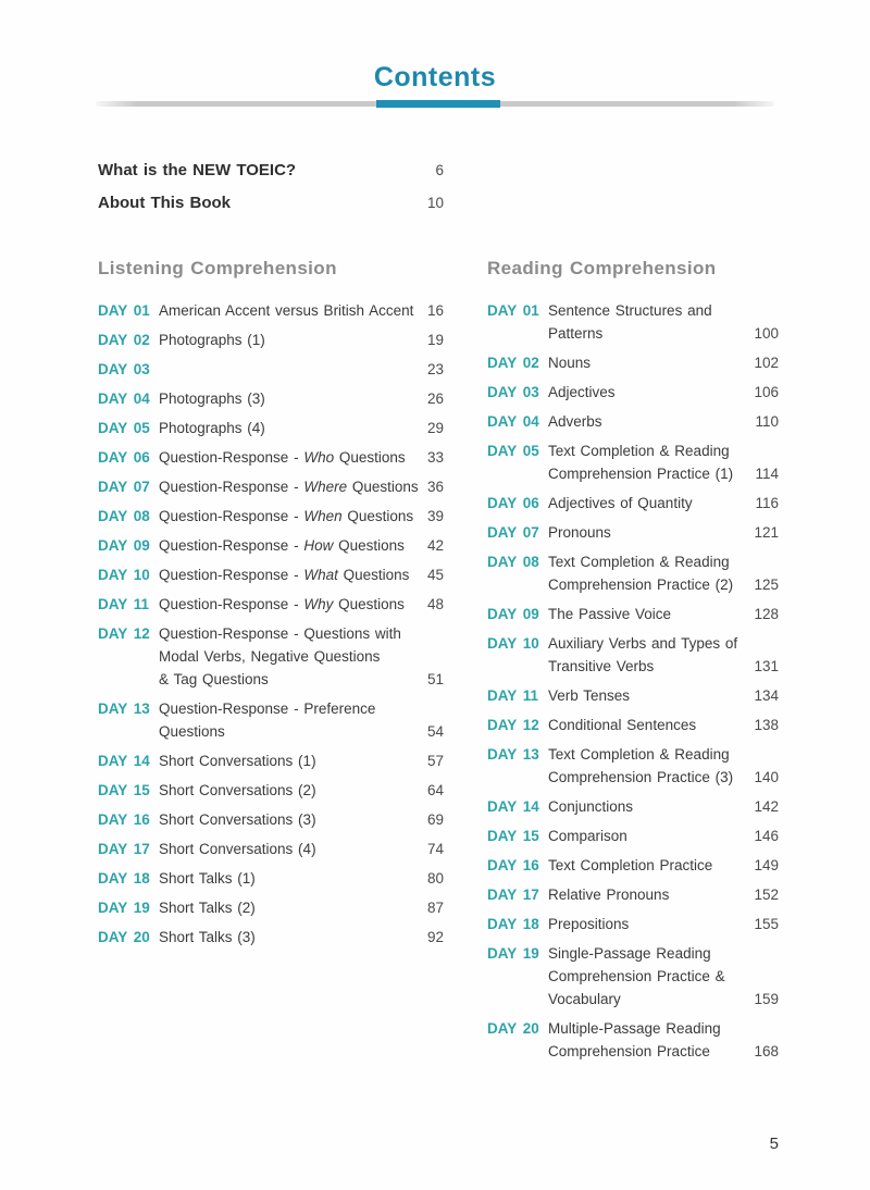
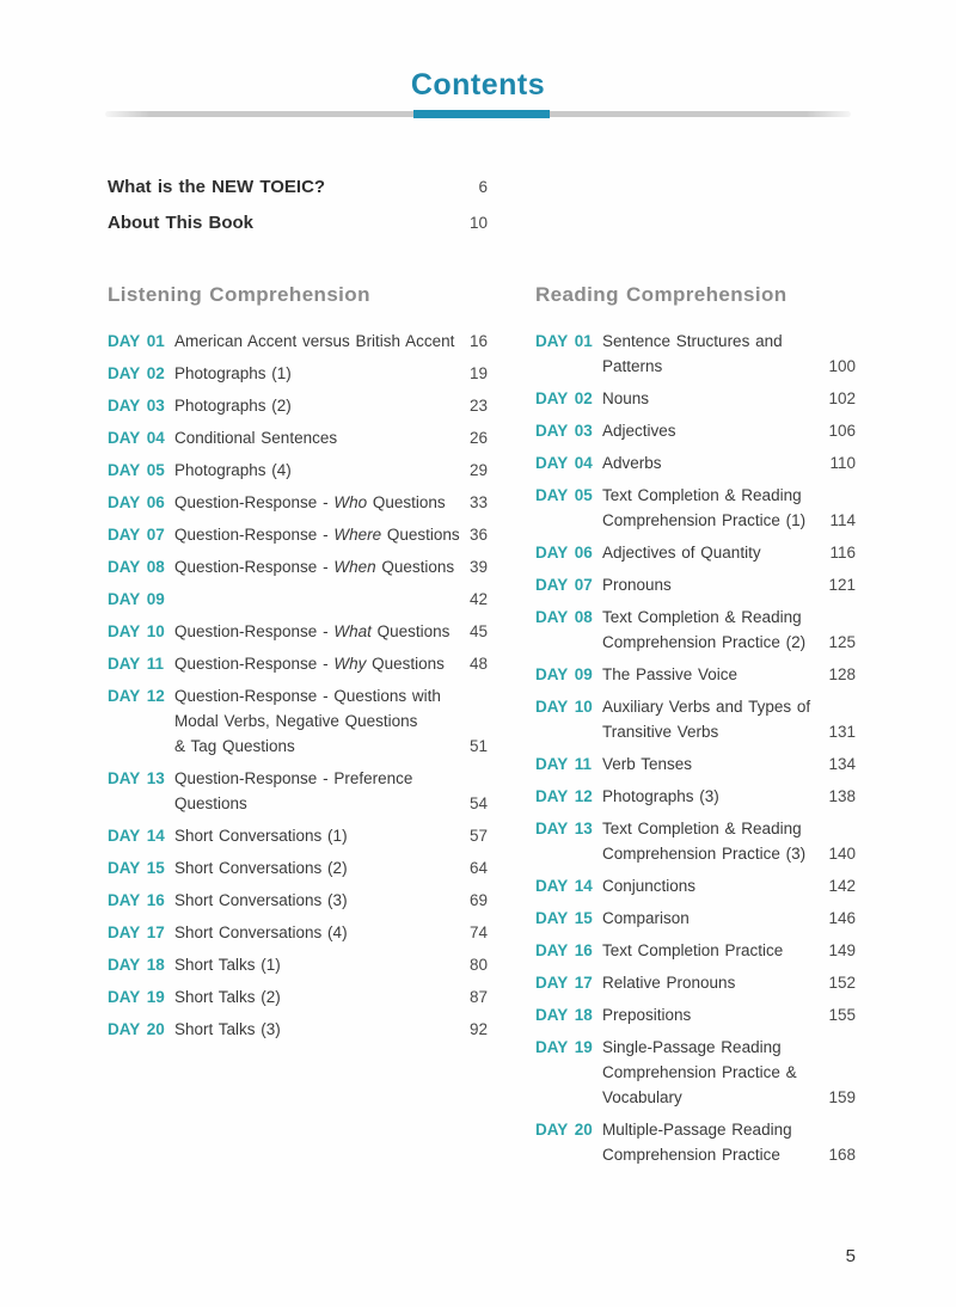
  Contents
  What is the NEW TOEIC?
  6
  About This Book
  10
  Listening Comprehension
  DAY 01
  American Accent versus British Accent
  16
  DAY 02
  Photographs (1)
  19
  DAY 03
+ Photographs (2)
  23
  DAY 04
- Photographs (3)
+ Conditional Sentences
  26
  DAY 05
  Photographs (4)
  29
  DAY 06
  Question-Response - Who Questions
  33
  DAY 07
  Question-Response - Where Questions
  36
  DAY 08
  Question-Response - When Questions
  39
  DAY 09
- Question-Response - How Questions
  42
  DAY 10
  Question-Response - What Questions
  45
  DAY 11
  Question-Response - Why Questions
  48
  DAY 12
  Question-Response - Questions with
  Modal Verbs, Negative Questions
  & Tag Questions
  51
  DAY 13
  Question-Response - Preference
  Questions
  54
  DAY 14
  Short Conversations (1)
  57
  DAY 15
  Short Conversations (2)
  64
  DAY 16
  Short Conversations (3)
  69
  DAY 17
  Short Conversations (4)
  74
  DAY 18
  Short Talks (1)
  80
  DAY 19
  Short Talks (2)
  87
  DAY 20
  Short Talks (3)
  92
  Reading Comprehension
  DAY 01
  Sentence Structures and
  Patterns
  100
  DAY 02
  Nouns
  102
  DAY 03
  Adjectives
  106
  DAY 04
  Adverbs
  110
  DAY 05
  Text Completion & Reading
  Comprehension Practice (1)
  114
  DAY 06
  Adjectives of Quantity
  116
  DAY 07
  Pronouns
  121
  DAY 08
  Text Completion & Reading
  Comprehension Practice (2)
  125
  DAY 09
  The Passive Voice
  128
  DAY 10
  Auxiliary Verbs and Types of
  Transitive Verbs
  131
  DAY 11
  Verb Tenses
  134
  DAY 12
- Conditional Sentences
+ Photographs (3)
  138
  DAY 13
  Text Completion & Reading
  Comprehension Practice (3)
  140
  DAY 14
  Conjunctions
  142
  DAY 15
  Comparison
  146
  DAY 16
  Text Completion Practice
  149
  DAY 17
  Relative Pronouns
  152
  DAY 18
  Prepositions
  155
  DAY 19
  Single-Passage Reading
  Comprehension Practice &
  Vocabulary
  159
  DAY 20
  Multiple-Passage Reading
  Comprehension Practice
  168
  5
